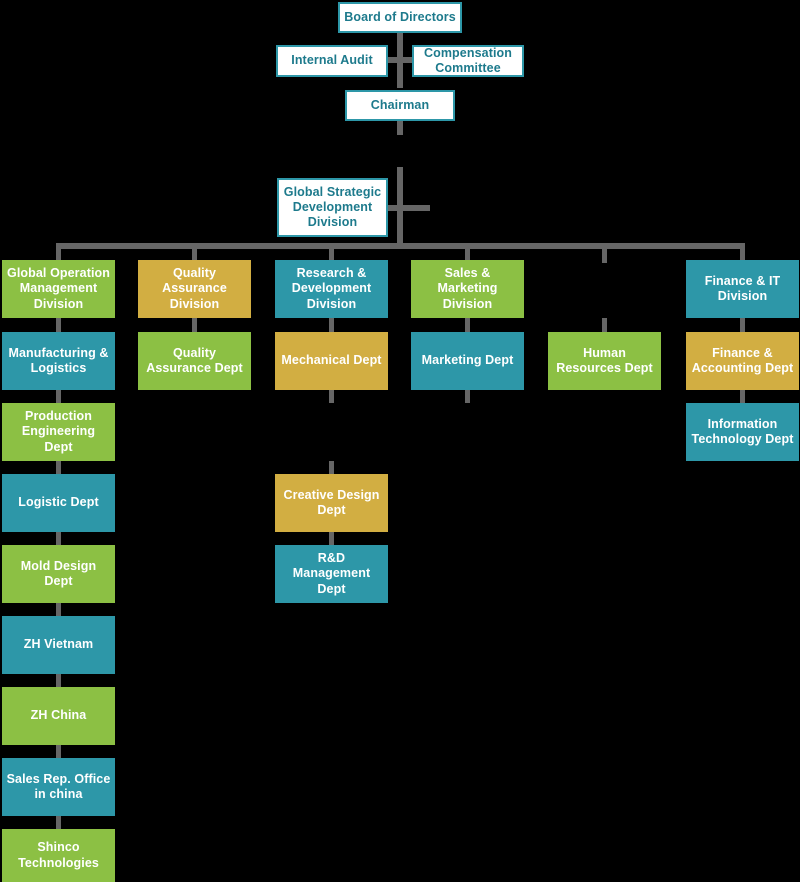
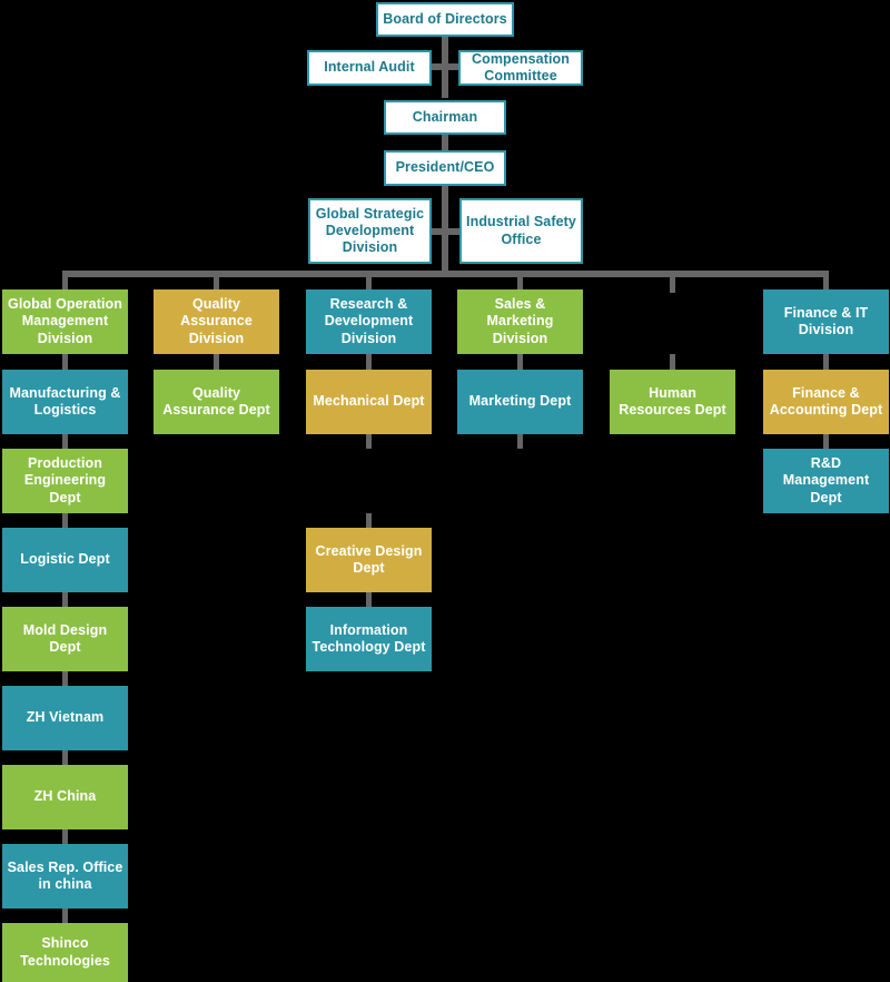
  Board of Directors
  Internal Audit
  Compensation Committee
  Chairman
+ President/CEO
  Global Strategic Development Division
+ Industrial Safety Office
  Global Operation Management Division
  Manufacturing & Logistics
  Production Engineering Dept
  Logistic Dept
  Mold Design Dept
  ZH Vietnam
  ZH China
  Sales Rep. Office in china
  Shinco Technologies
  Quality Assurance Division
  Quality Assurance Dept
  Research & Development Division
  Mechanical Dept
  Creative Design Dept
- R&D Management Dept
+ Information Technology Dept
  Sales & Marketing Division
  Marketing Dept
  Human Resources Dept
  Finance & IT Division
  Finance & Accounting Dept
- Information Technology Dept
+ R&D Management Dept
